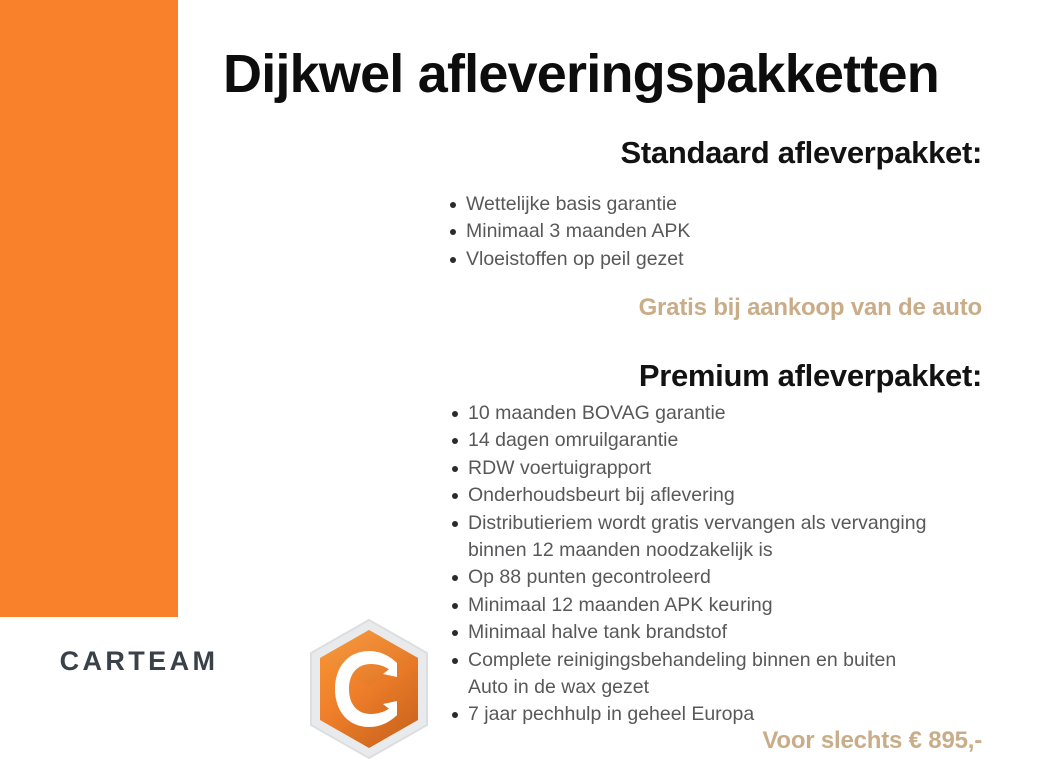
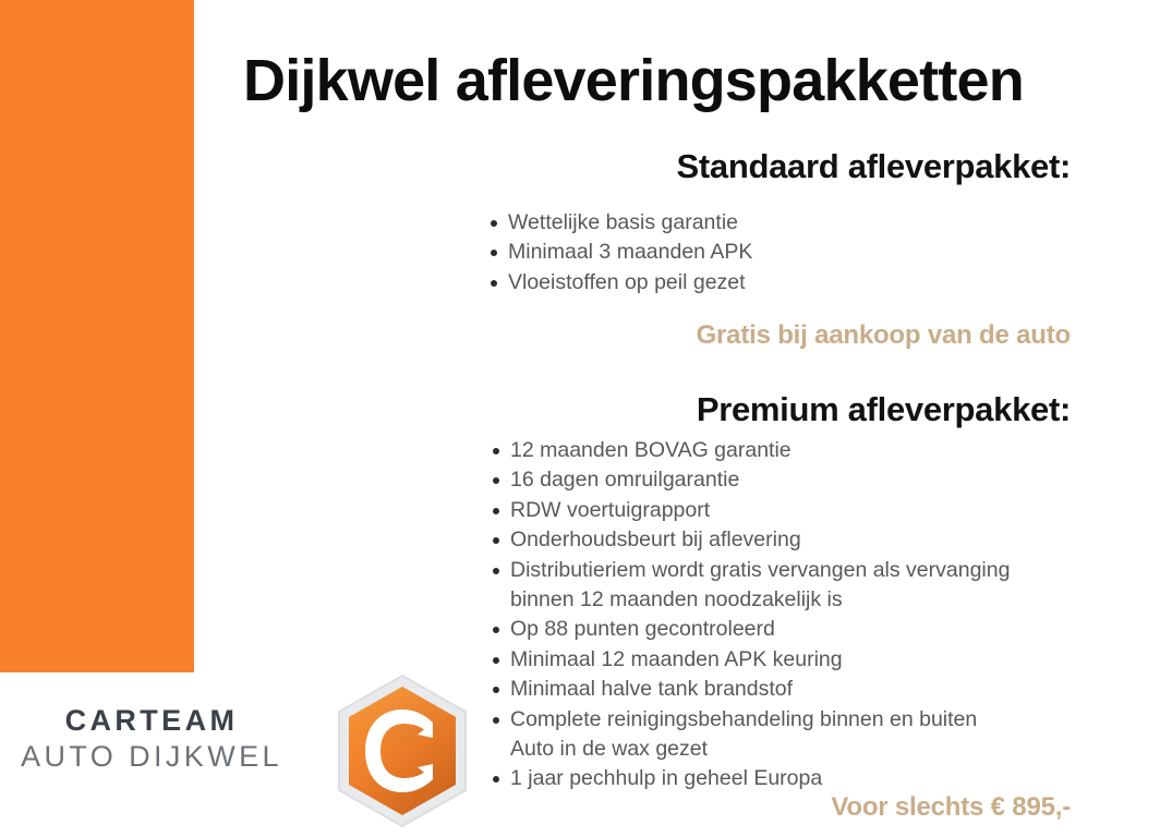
  Dijkwel afleveringspakketten
  Standaard afleverpakket:
  Wettelijke basis garantie
  Minimaal 3 maanden APK
  Vloeistoffen op peil gezet
  Gratis bij aankoop van de auto
  Premium afleverpakket:
- 10 maanden BOVAG garantie
+ 12 maanden BOVAG garantie
- 14 dagen omruilgarantie
+ 16 dagen omruilgarantie
  RDW voertuigrapport
  Onderhoudsbeurt bij aflevering
  Distributieriem wordt gratis vervangen als vervanging binnen 12 maanden noodzakelijk is
  Op 88 punten gecontroleerd
  Minimaal 12 maanden APK keuring
  Minimaal halve tank brandstof
  Complete reinigingsbehandeling binnen en buiten
  Auto in de wax gezet
- 7 jaar pechhulp in geheel Europa
+ 1 jaar pechhulp in geheel Europa
  Voor slechts € 895,-
  CARTEAM
+ AUTO DIJKWEL
